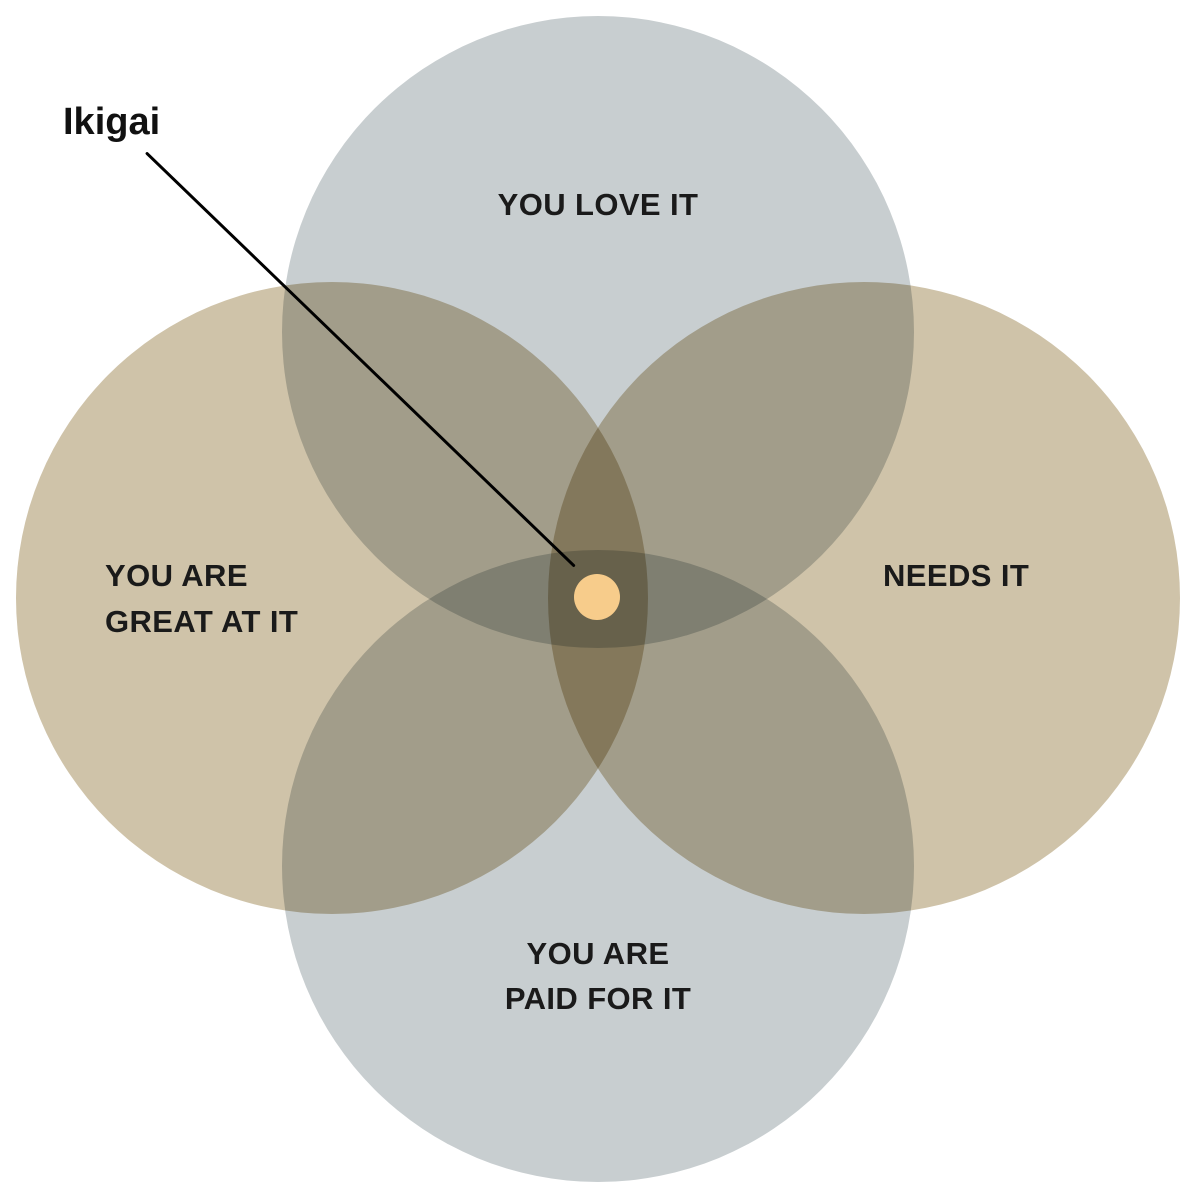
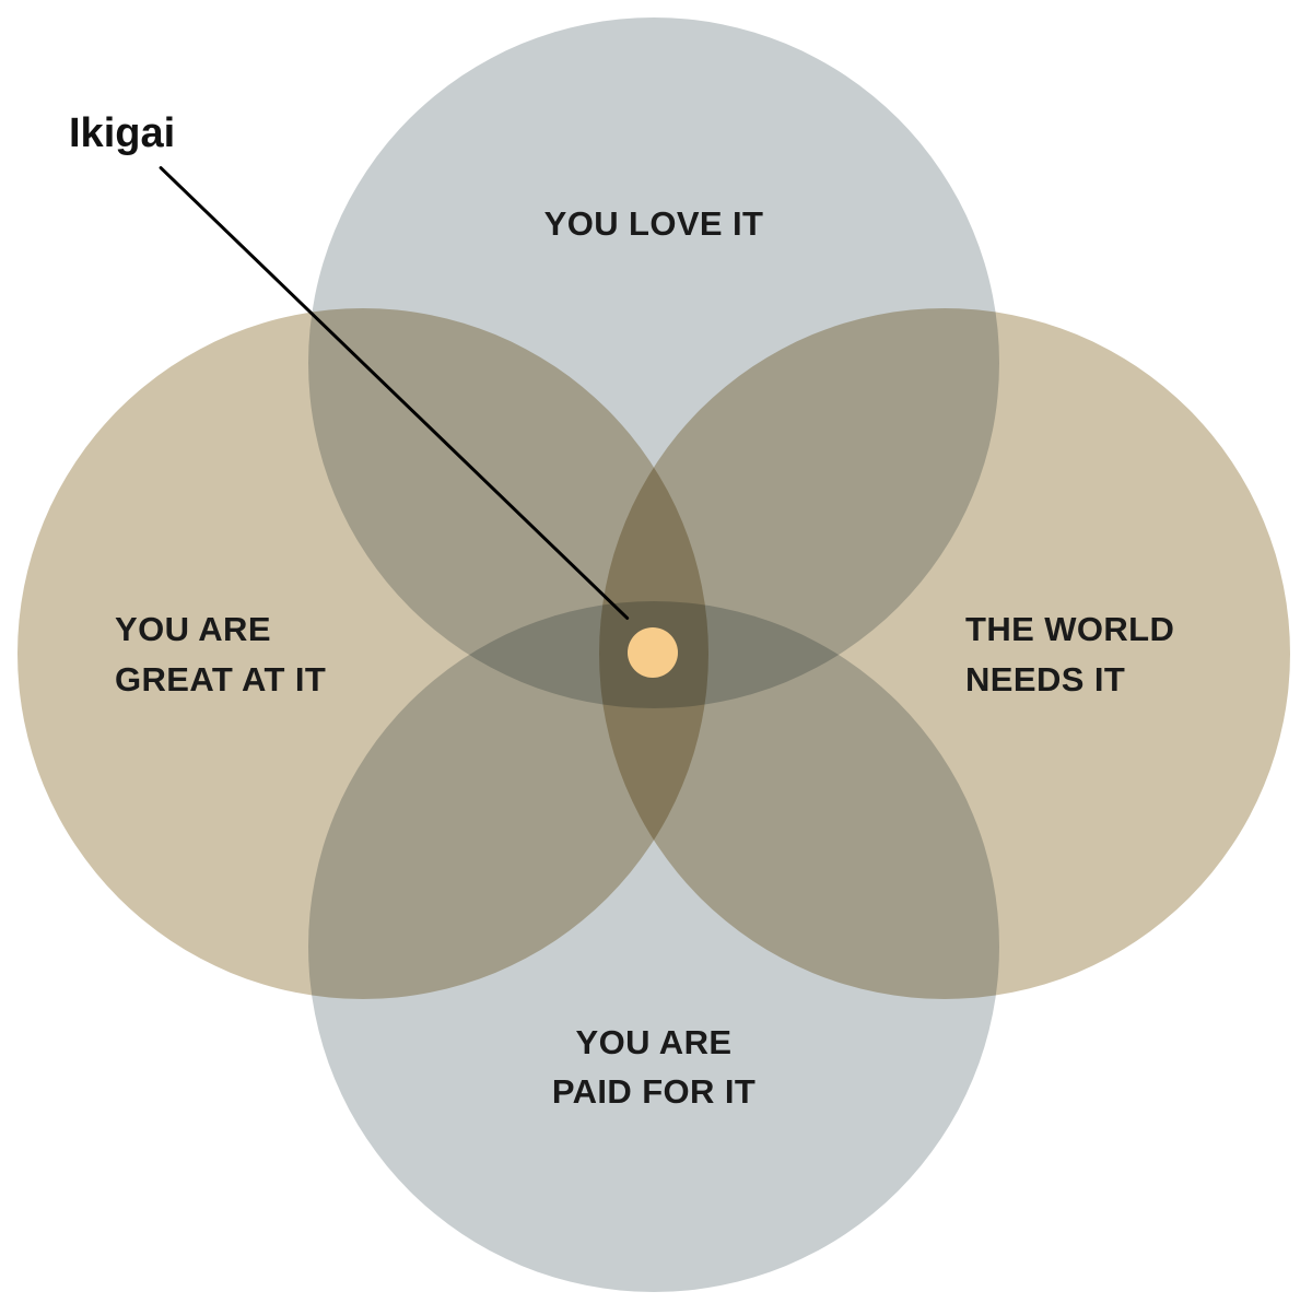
  Ikigai
  YOU LOVE IT
  YOU ARE
  GREAT AT IT
+ THE WORLD
  NEEDS IT
  YOU ARE
  PAID FOR IT
